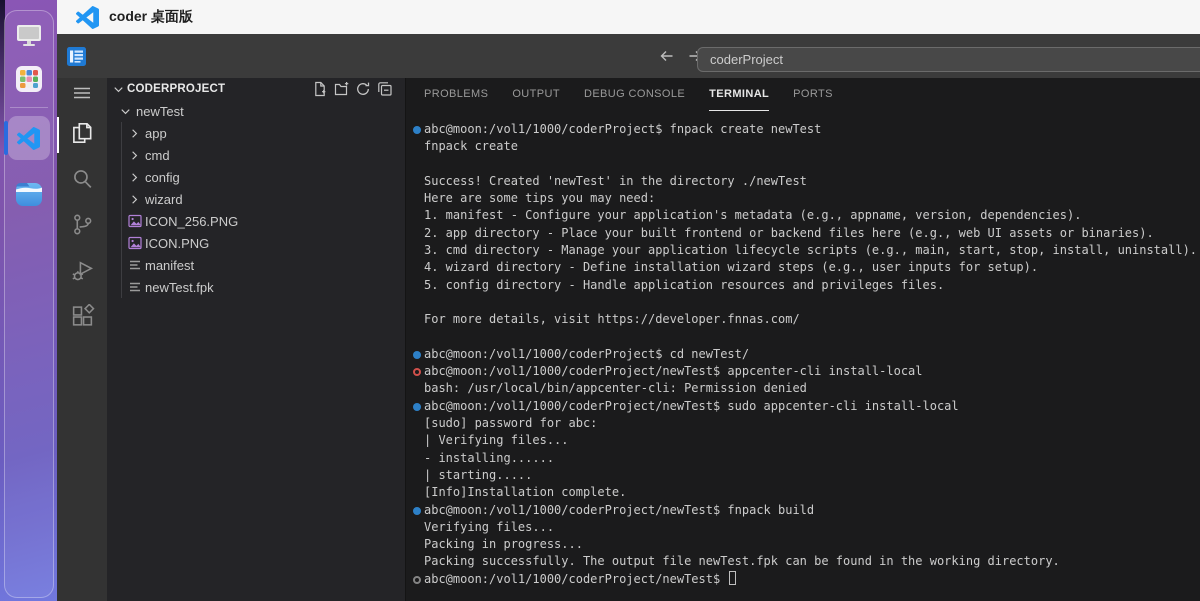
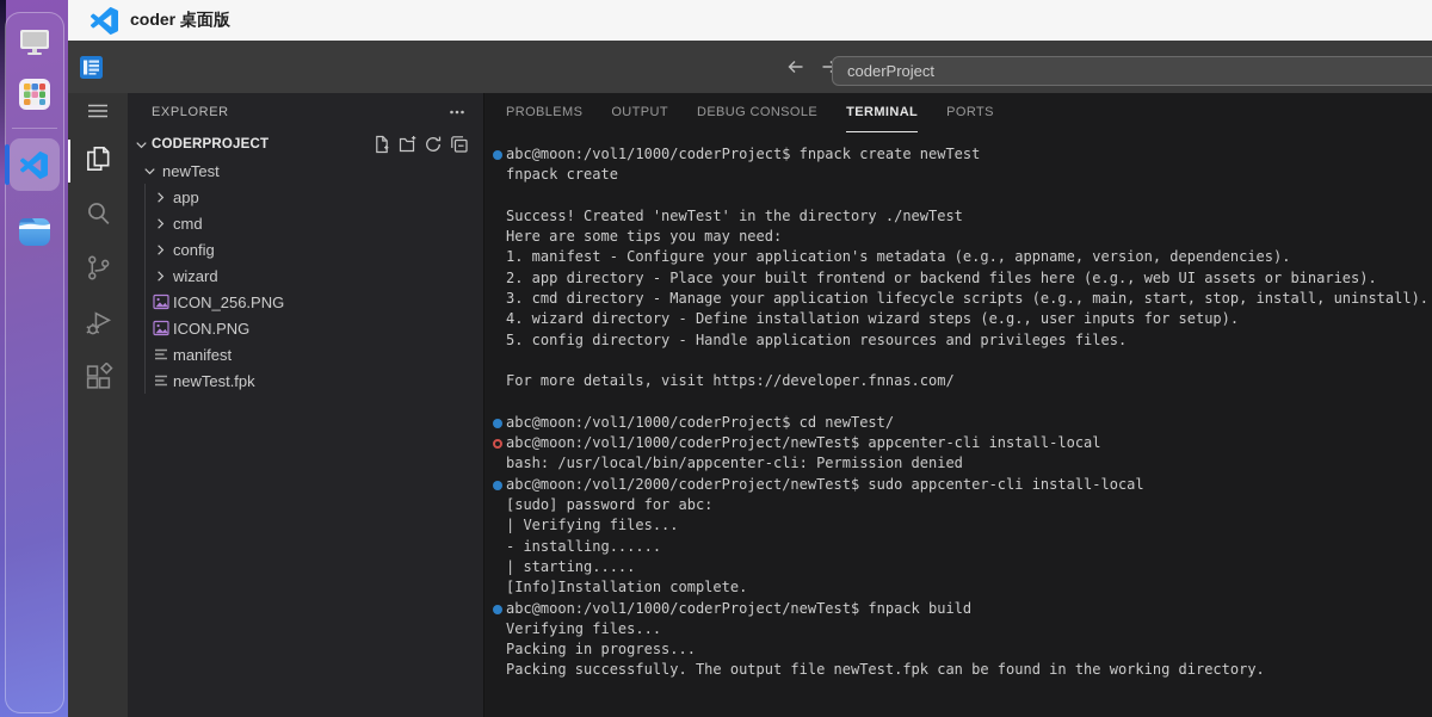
  coder 桌面版
  coderProject
+ EXPLORER
  CODERPROJECT
  newTest
  app
  cmd
  config
  wizard
  ICON_256.PNG
  ICON.PNG
  manifest
  newTest.fpk
  PROBLEMS
  OUTPUT
  DEBUG CONSOLE
  TERMINAL
  PORTS
  abc@moon:/vol1/1000/coderProject$ fnpack create newTest
  fnpack create
  Success! Created 'newTest' in the directory ./newTest
  Here are some tips you may need:
  1. manifest - Configure your application's metadata (e.g., appname, version, dependencies).
  2. app directory - Place your built frontend or backend files here (e.g., web UI assets or binaries).
  3. cmd directory - Manage your application lifecycle scripts (e.g., main, start, stop, install, uninstall).
  4. wizard directory - Define installation wizard steps (e.g., user inputs for setup).
  5. config directory - Handle application resources and privileges files.
  For more details, visit https://developer.fnnas.com/
  abc@moon:/vol1/1000/coderProject$ cd newTest/
  abc@moon:/vol1/1000/coderProject/newTest$ appcenter-cli install-local
  bash: /usr/local/bin/appcenter-cli: Permission denied
- abc@moon:/vol1/1000/coderProject/newTest$ sudo appcenter-cli install-local
+ abc@moon:/vol1/2000/coderProject/newTest$ sudo appcenter-cli install-local
  [sudo] password for abc:
  | Verifying files...
  - installing......
  | starting.....
  [Info]Installation complete.
  abc@moon:/vol1/1000/coderProject/newTest$ fnpack build
  Verifying files...
  Packing in progress...
  Packing successfully. The output file newTest.fpk can be found in the working directory.
- abc@moon:/vol1/1000/coderProject/newTest$
